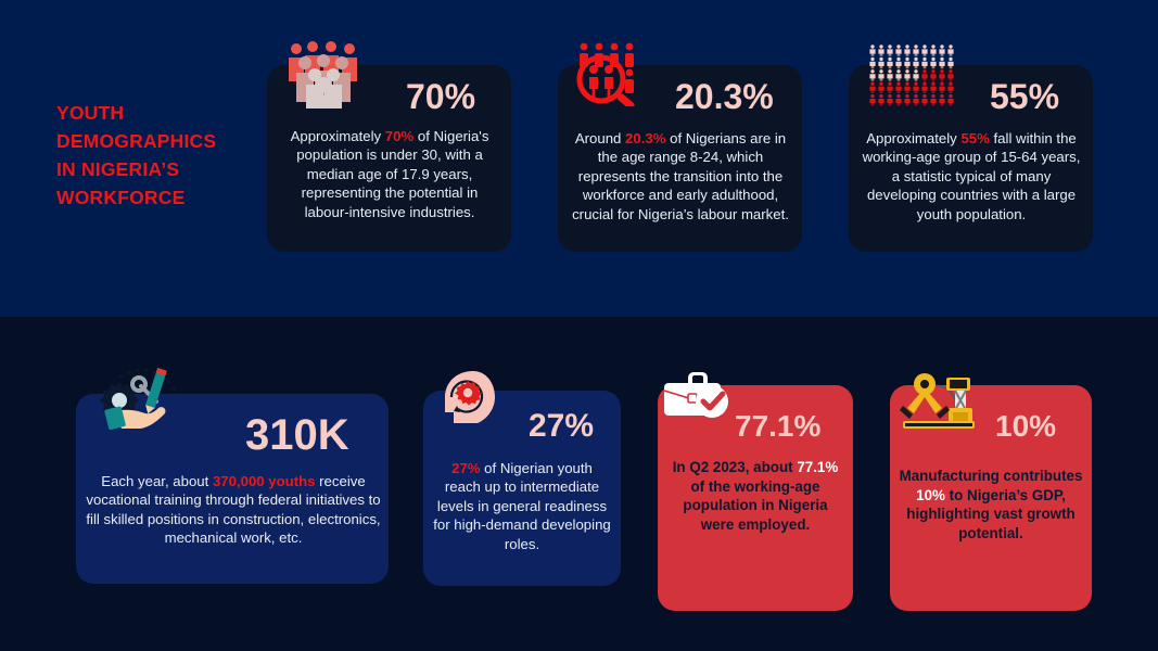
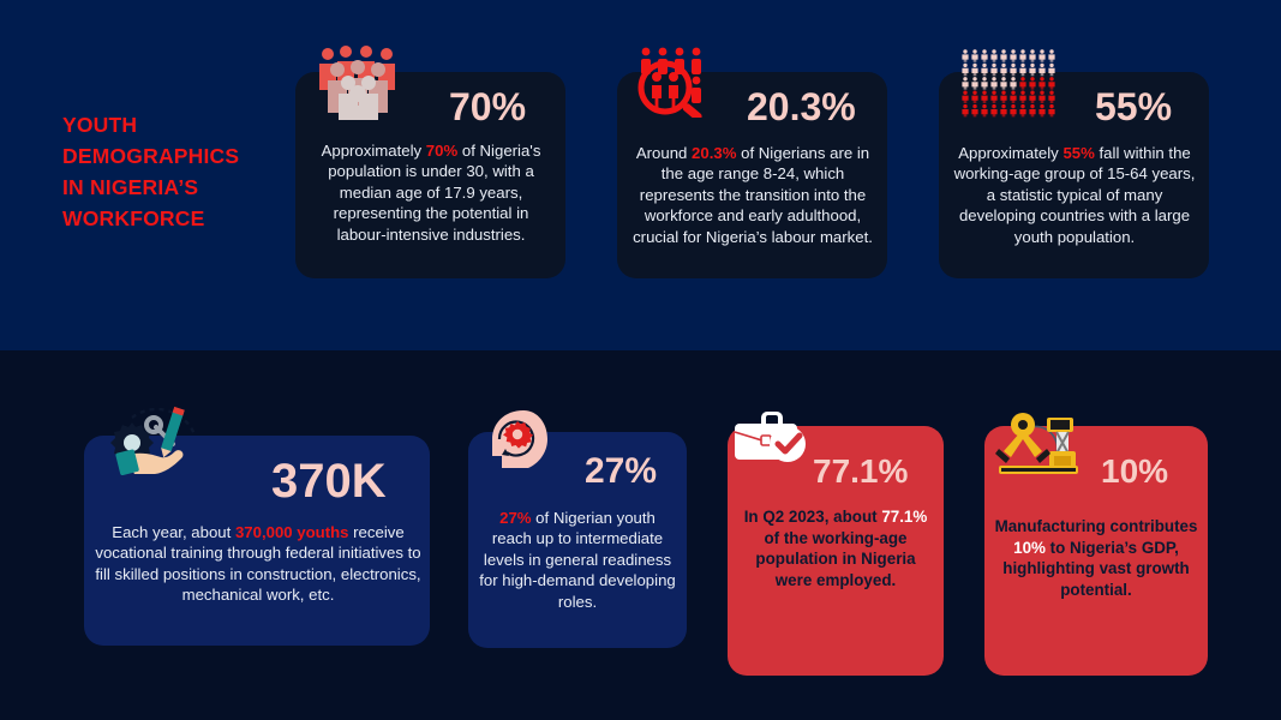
  YOUTH
  DEMOGRAPHICS
  IN NIGERIA’S
  WORKFORCE
  70%
  20.3%
  55%
  Approximately 70% of Nigeria's population is under 30, with a median age of 17.9 years, representing the potential in labour-intensive industries.
  Around 20.3% of Nigerians are in the age range 8-24, which represents the transition into the workforce and early adulthood, crucial for Nigeria’s labour market.
  Approximately 55% fall within the working-age group of 15-64 years, a statistic typical of many developing countries with a large youth population.
- 310K
+ 370K
  27%
  77.1%
  10%
  Each year, about 370,000 youths receive vocational training through federal initiatives to fill skilled positions in construction, electronics, mechanical work, etc.
  27% of Nigerian youth reach up to intermediate levels in general readiness for high-demand developing roles.
  In Q2 2023, about 77.1% of the working-age population in Nigeria were employed.
  Manufacturing contributes 10% to Nigeria’s GDP, highlighting vast growth potential.
